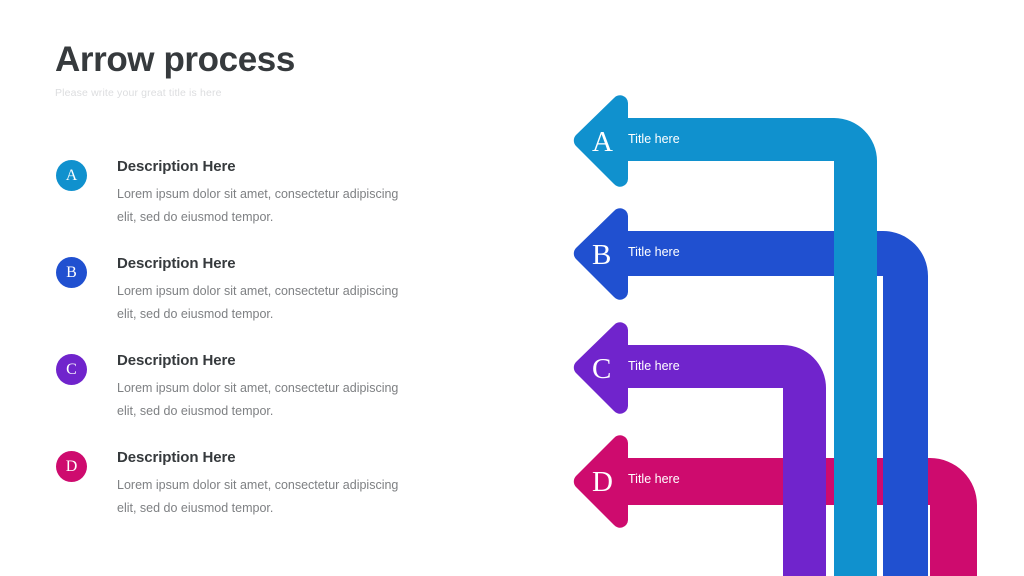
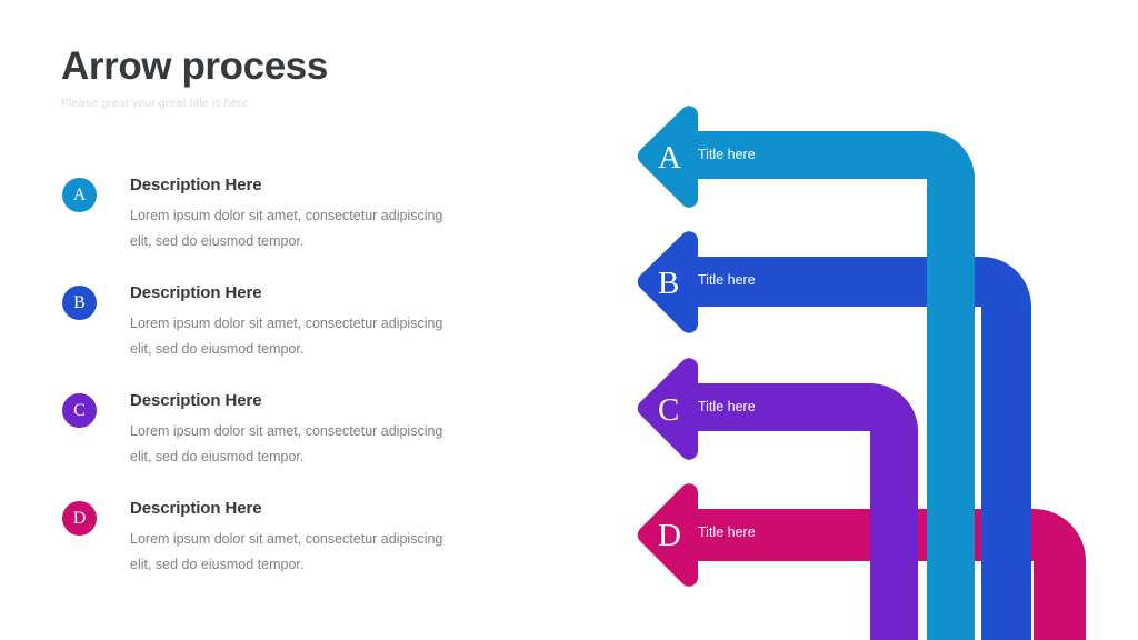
  Arrow process
- Please write your great title is here
+ Please great your great title is here
  A
  Description Here
  Lorem ipsum dolor sit amet, consectetur adipiscing elit, sed do eiusmod tempor.
  B
  Description Here
  Lorem ipsum dolor sit amet, consectetur adipiscing elit, sed do eiusmod tempor.
  C
  Description Here
  Lorem ipsum dolor sit amet, consectetur adipiscing elit, sed do eiusmod tempor.
  D
  Description Here
  Lorem ipsum dolor sit amet, consectetur adipiscing elit, sed do eiusmod tempor.
  D
  Title here
  B
  Title here
  A
  Title here
  C
  Title here
